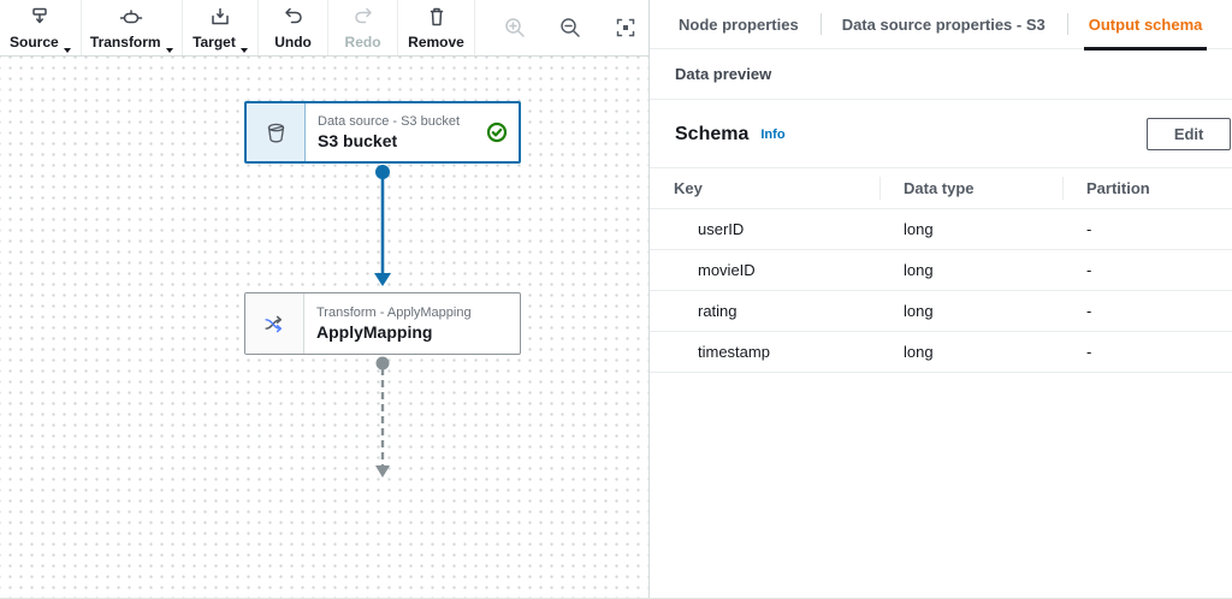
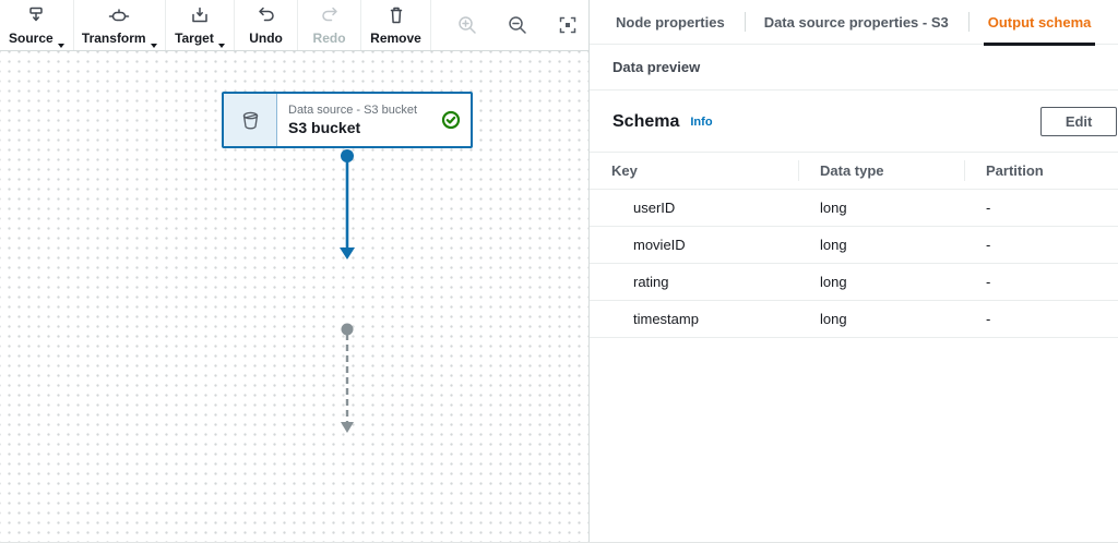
  Source
  Transform
  Target
  Undo
  Redo
  Remove
  Data source - S3 bucket
  S3 bucket
- Transform - ApplyMapping
- ApplyMapping
  Node properties
  Data source properties - S3
  Output schema
  Data preview
  Schema
  Info
  Edit
  Key
  Data type
  Partition
  userID
  long
  -
  movieID
  long
  -
  rating
  long
  -
  timestamp
  long
  -
